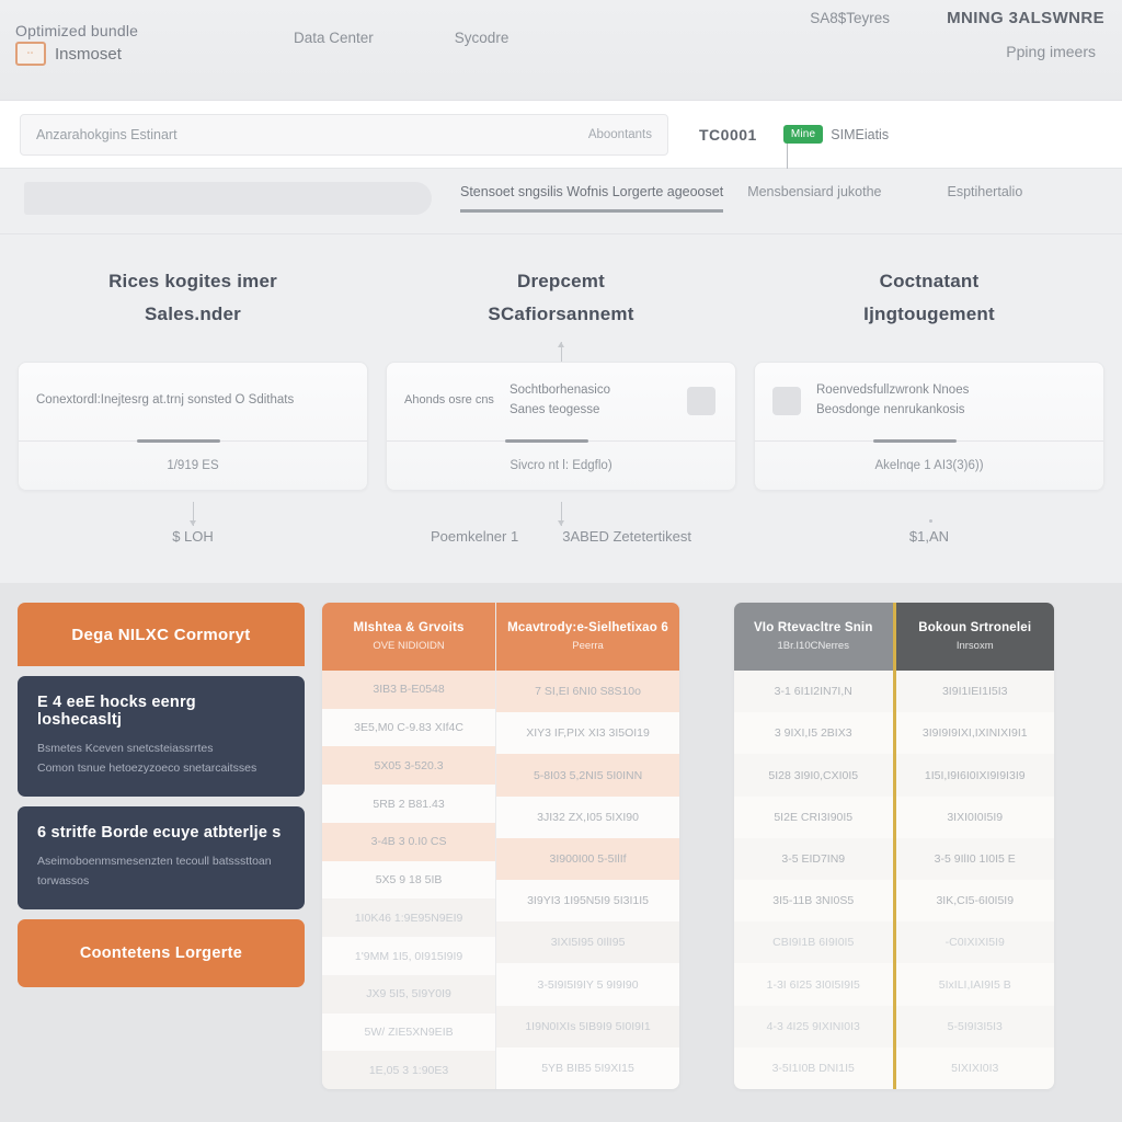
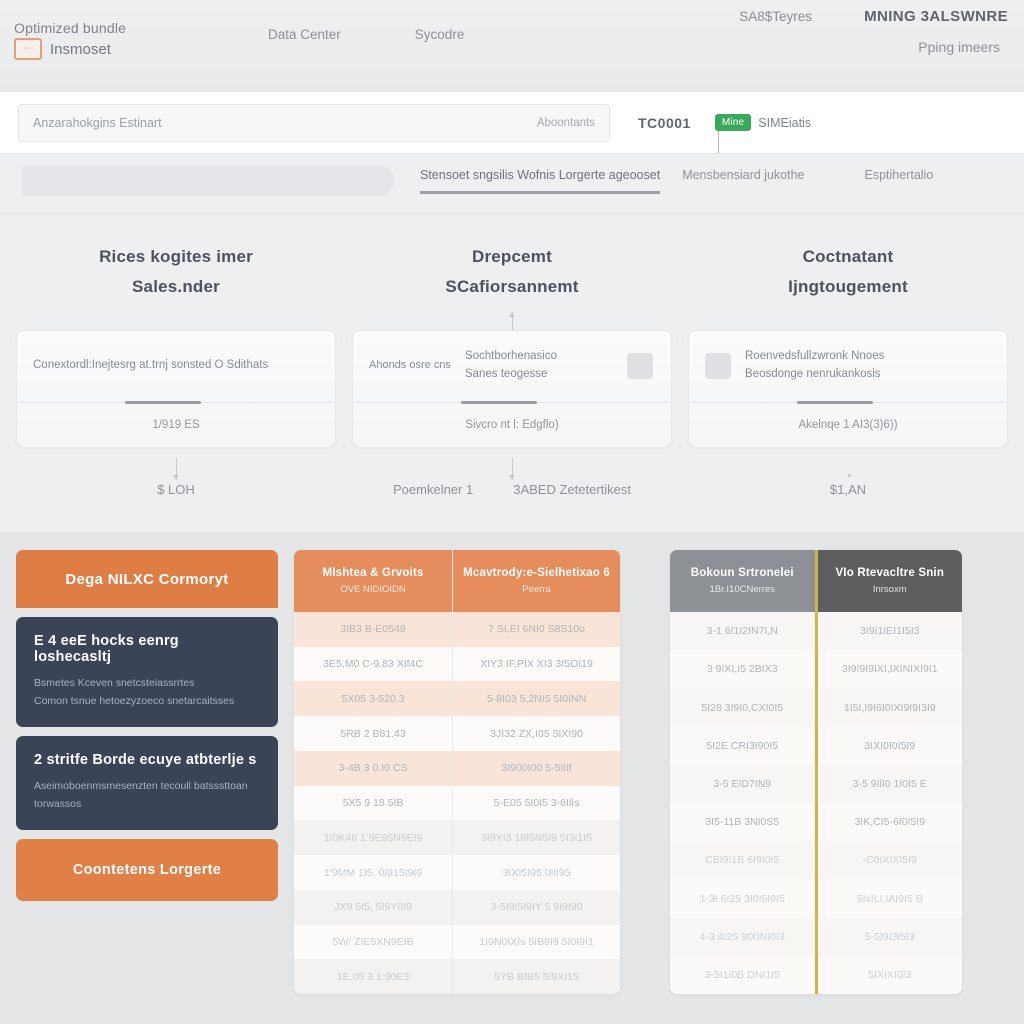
  Optimized bundle
  Insmoset
  Data Center
  Sycodre
  SA8$Teyres
  MNING 3ALSWNRE
  Pping imeers
  Anzarahokgins Estinart
  Aboontants
  TC0001
  Mine
  SIMEiatis
  Stensoet sngsilis Wofnis Lorgerte ageooset
  Mensbensiard jukothe
  Esptihertalio
  Rices kogites imer
  Sales.nder
  Conextordl:Inejtesrg at.trnj sonsted O Sdithats
  1/919 ES
  $ LOH
  Drepcemt
  SCafiorsannemt
  Ahonds osre cns
  Sochtborhenasico
  Sanes teogesse
  Sivcro nt l: Edgflo)
  Poemkelner 1
  3ABED Zetetertikest
  Coctnatant
  Ijngtougement
  Roenvedsfullzwronk Nnoes
  Beosdonge nenrukankosis
  Akelnqe 1 AI3(3)6))
  $1,AN
  Dega NILXC Cormoryt
  E 4 eeE hocks eenrg loshecasltj
  Bsmetes Kceven snetcsteiassrrtes
  Comon tsnue hetoezyzoeco snetarcaitsses
- 6 stritfe Borde ecuye atbterlje s
+ 2 stritfe Borde ecuye atbterlje s
  Aseimoboenmsmesenzten tecoull batsssttoan torwassos
  Coontetens Lorgerte
  MIshtea & Grvoits
  OVE NIDIOIDN
  3IB3 B-E0548
  3E5,M0 C-9.83 XIf4C
  5X05 3-520.3
  5RB 2 B81.43
  3-4B 3 0.I0 CS
  5X5 9 18 5IB
  1I0K46 1:9E95N9EI9
  1'9MM 1I5, 0I915I9I9
  JX9 5I5, 5I9Y0I9
  5W/ ZIE5XN9EIB
  1E,05 3 1:90E3
  Mcavtrody:e-Sielhetixao 6
  Peerra
  7 SI,EI 6NI0 S8S10o
  XIY3 IF,PIX XI3 3I5OI19
  5-8I03 5,2NI5 5I0INN
  3JI32 ZX,I05 5IXI90
  3I900I00 5-5IlIf
+ 5-E05 5I0I5 3-6IlIs
  3I9YI3 1I95N5I9 5I3I1I5
  3IXI5I95 0IlI95
  3-5I9I5I9IY 5 9I9I90
  1I9N0IXIs 5IB9I9 5I0I9I1
  5YB BIB5 5I9XI15
- VIo Rtevacltre Snin
+ Bokoun Srtronelei
  1Br.I10CNerres
  3-1 6I1I2IN7I,N
  3 9IXI,I5 2BIX3
  5I28 3I9I0,CXI0I5
  5I2E CRI3I90I5
  3-5 EID7IN9
  3I5-11B 3NI0S5
  CBI9I1B 6I9I0I5
  1-3I 6I25 3I0I5I9I5
  4-3 4I25 9IXINI0I3
  3-5I1I0B DNI1I5
- Bokoun Srtronelei
+ VIo Rtevacltre Snin
  Inrsoxm
  3I9I1IEI1I5I3
  3I9I9I9IXI,IXINIXI9I1
  1I5I,I9I6I0IXI9I9I3I9
  3IXI0I0I5I9
  3-5 9IlI0 1I0I5 E
  3IK,CI5-6I0I5I9
  -C0IXIXI5I9
  5IxILI,IAI9I5 B
  5-5I9I3I5I3
  5IXIXI0I3
